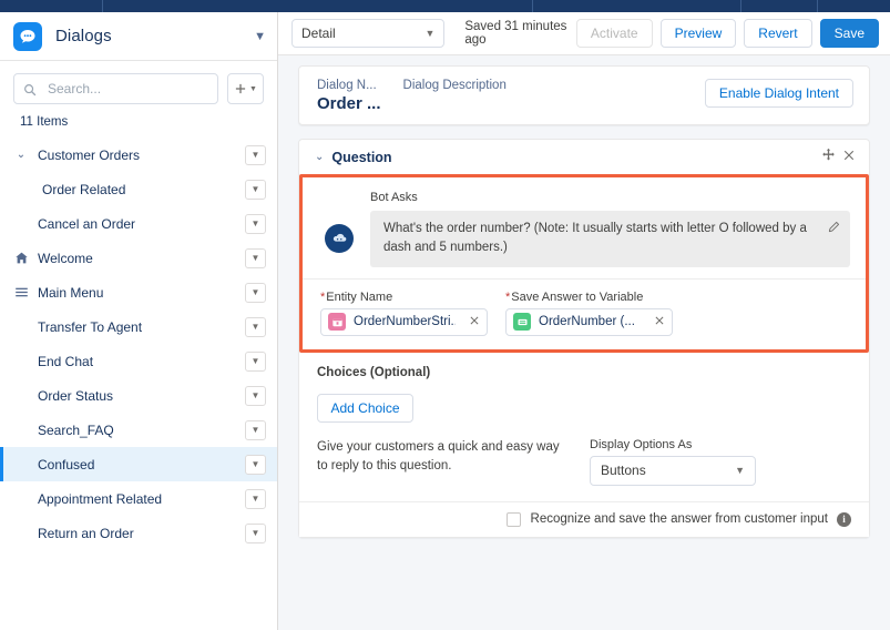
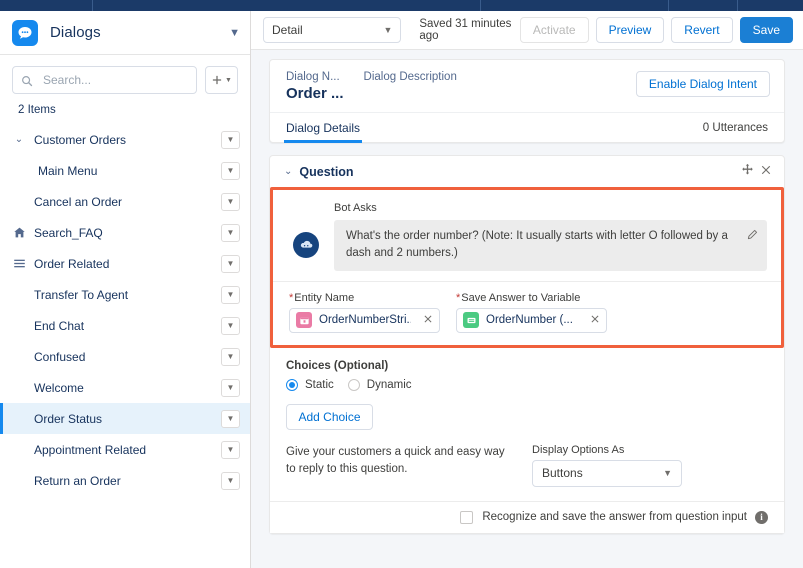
  Dialogs
  ▼
  Search...
- 11 Items
+ 2 Items
  ⌄
  Customer Orders
  ▼
- Order Related
+ Main Menu
  ▼
  Cancel an Order
  ▼
- Welcome
+ Search_FAQ
  ▼
- Main Menu
+ Order Related
  ▼
  Transfer To Agent
  ▼
  End Chat
  ▼
- Order Status
+ Confused
  ▼
- Search_FAQ
+ Welcome
  ▼
- Confused
+ Order Status
  ▼
  Appointment Related
  ▼
  Return an Order
  ▼
  Detail
  ▼
  Saved 31 minutes ago
  Activate
  Preview
  Revert
  Save
  Dialog N...
  Order ...
  Dialog Description
  Enable Dialog Intent
+ Dialog Details
+ 0 Utterances
  ⌄
  Question
  Bot Asks
- What's the order number? (Note: It usually starts with letter O followed by a dash and 5 numbers.)
+ What's the order number? (Note: It usually starts with letter O followed by a dash and 2 numbers.)
  *Entity Name
  OrderNumberStri.
  *Save Answer to Variable
  OrderNumber (...
  Choices (Optional)
+ Static
+ Dynamic
  Add Choice
  Give your customers a quick and easy way to reply to this question.
  Display Options As
  Buttons
  ▼
- Recognize and save the answer from customer input
+ Recognize and save the answer from question input
  i
